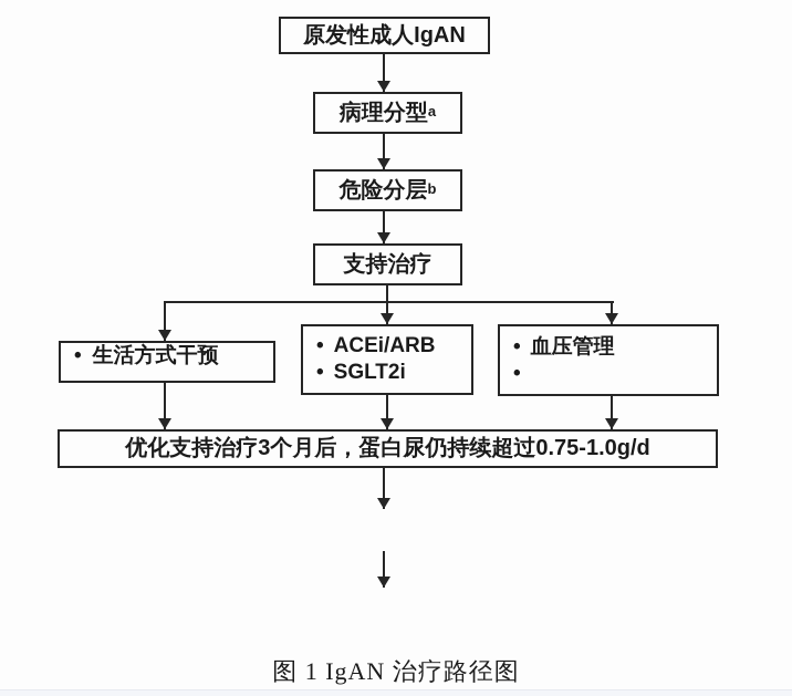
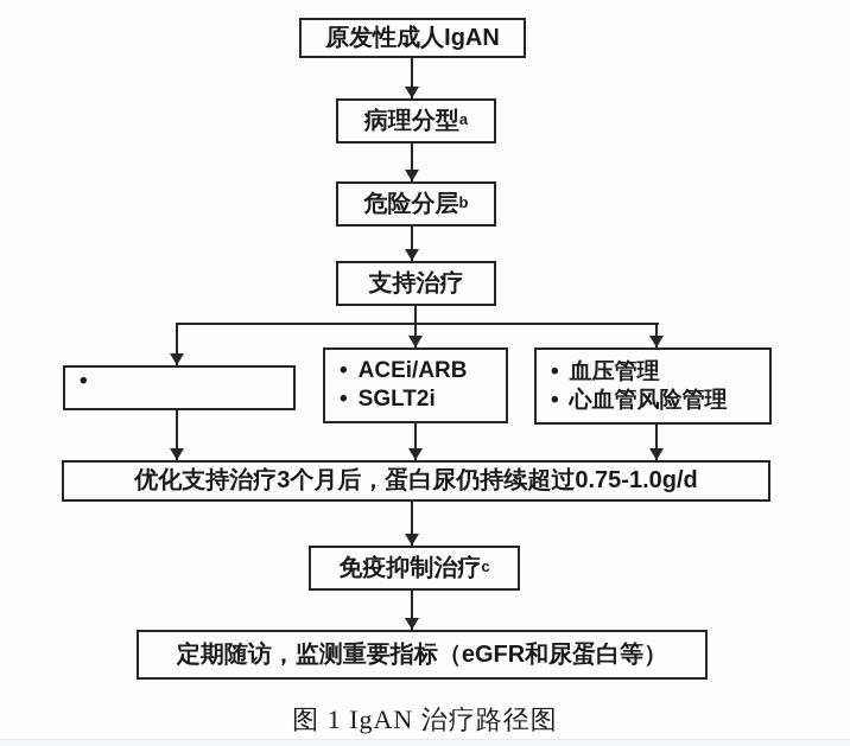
  原发性成人IgAN
  病理分型
  a
  危险分层
  b
  支持治疗
  •
- 生活方式干预
  •
  ACEi/ARB
  •
  SGLT2i
  •
  血压管理
  •
+ 心血管风险管理
  优化支持治疗3个月后，蛋白尿仍持续超过0.75-1.0g/d
+ 免疫抑制治疗
+ c
+ 定期随访，监测重要指标（eGFR和尿蛋白等）
  图 1 IgAN 治疗路径图
